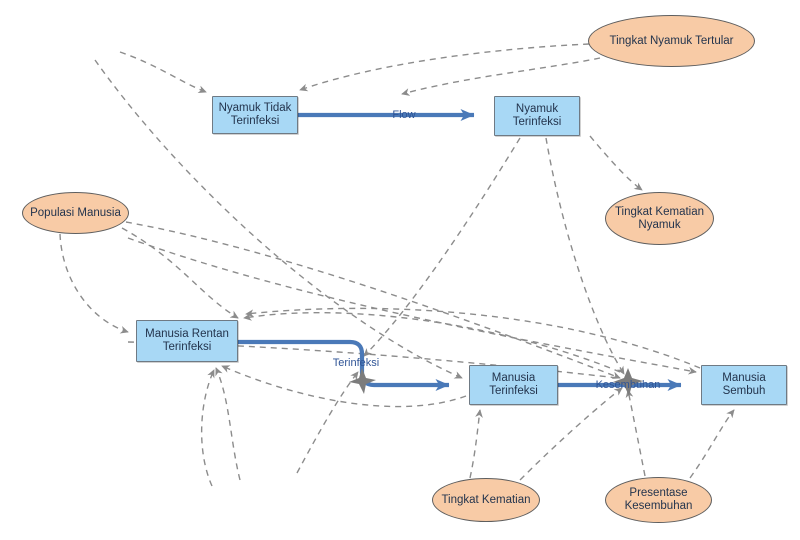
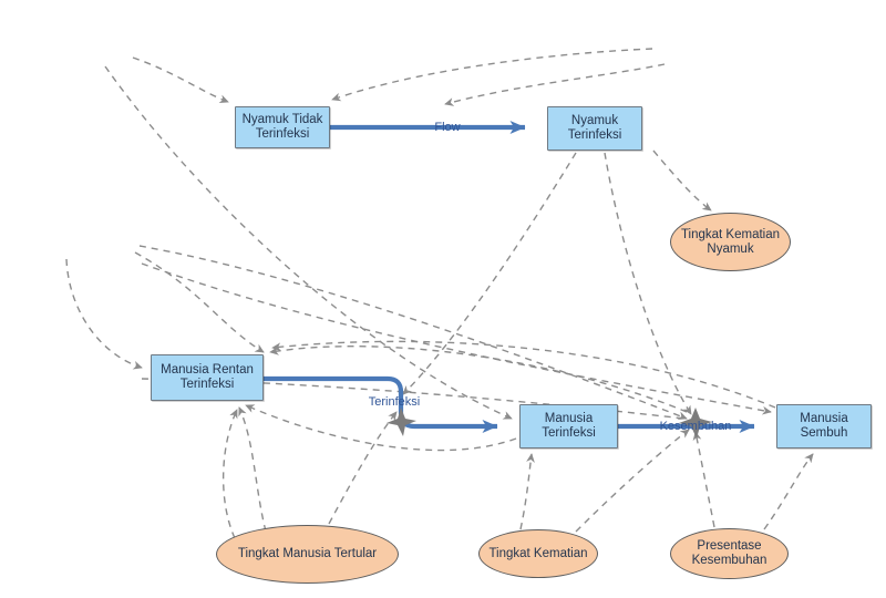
  Nyamuk Tidak
  Terinfeksi
  Nyamuk
  Terinfeksi
  Manusia Rentan
  Terinfeksi
  Manusia
  Terinfeksi
  Manusia
  Sembuh
- Tingkat Nyamuk Tertular
- Populasi Manusia
  Tingkat Kematian
  Nyamuk
+ Tingkat Manusia Tertular
  Tingkat Kematian
  Presentase
  Kesembuhan
  Flow
  Terinfeksi
  Kesembuhan
